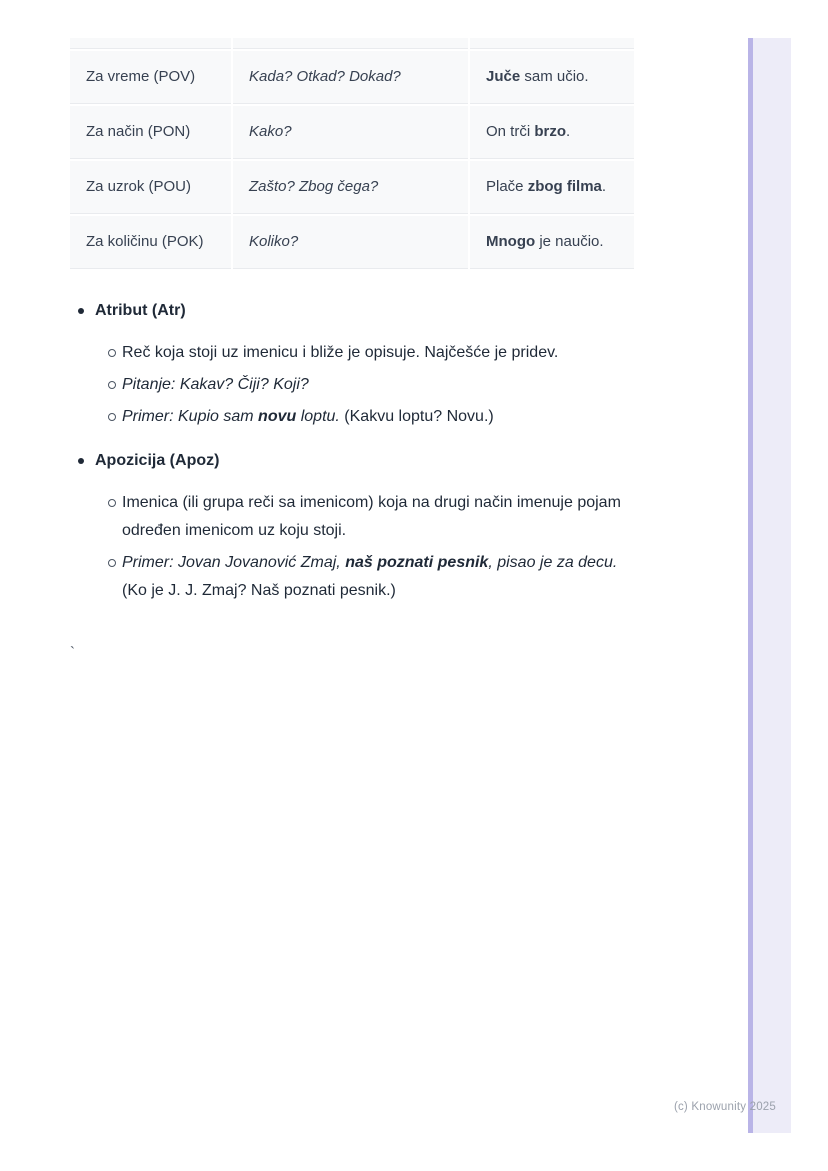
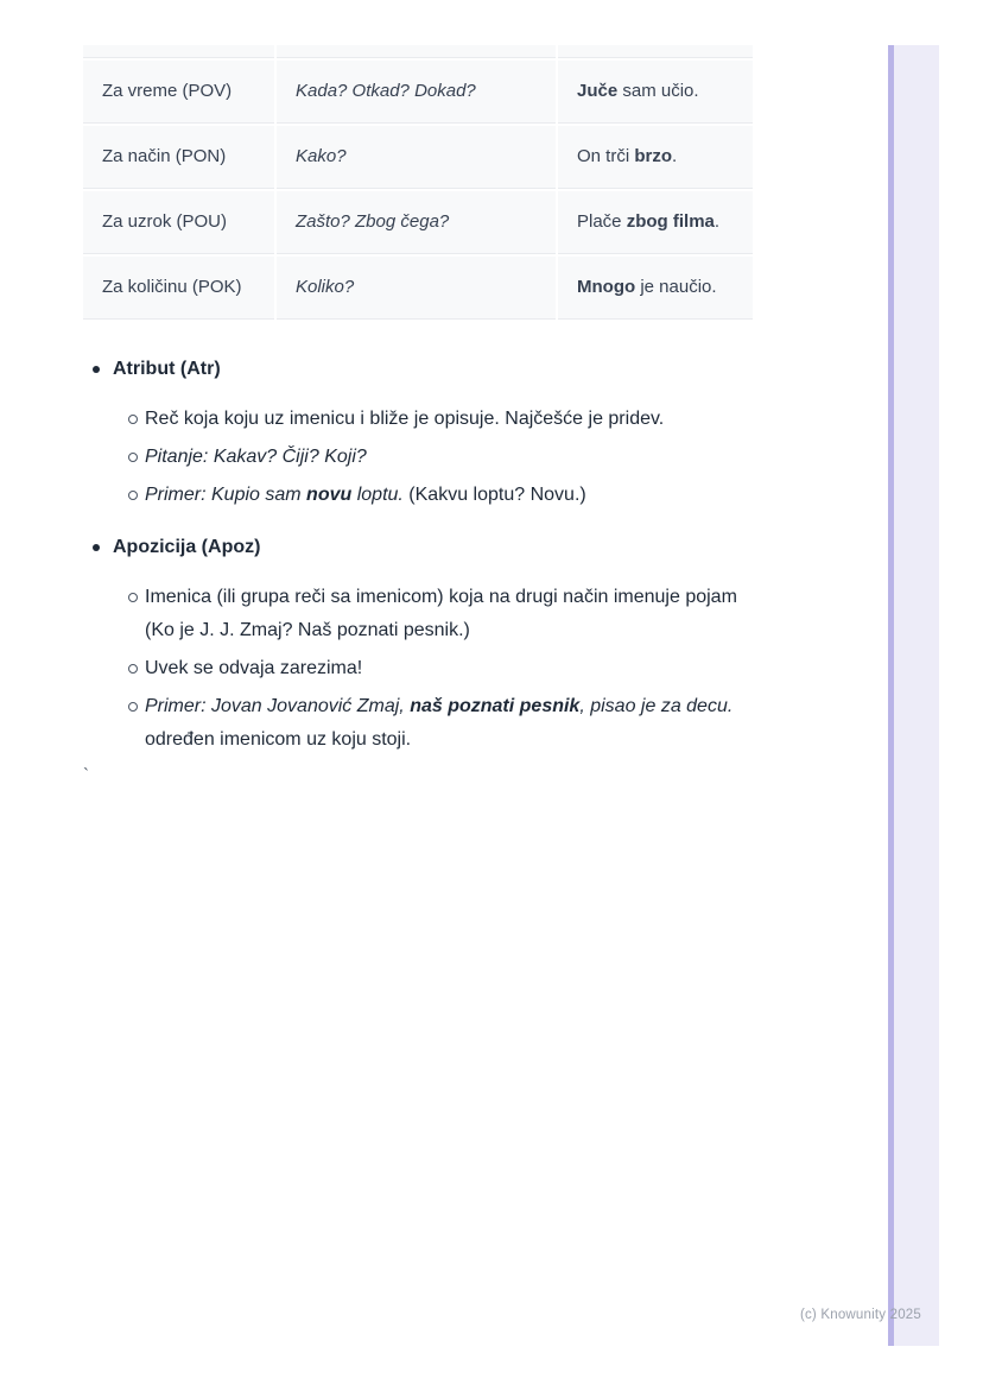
  Za vreme (POV)	Kada? Otkad? Dokad?	Juče sam učio.
  Za način (PON)	Kako?	On trči brzo.
  Za uzrok (POU)	Zašto? Zbog čega?	Plače zbog filma.
  Za količinu (POK)	Koliko?	Mnogo je naučio.
  Atribut (Atr)
- Reč koja stoji uz imenicu i bliže je opisuje. Najčešće je pridev.
+ Reč koja koju uz imenicu i bliže je opisuje. Najčešće je pridev.
  Pitanje: Kakav? Čiji? Koji?
  Primer: Kupio sam novu loptu. (Kakvu loptu? Novu.)
  Apozicija (Apoz)
  Imenica (ili grupa reči sa imenicom) koja na drugi način imenuje pojam
- određen imenicom uz koju stoji.
+ (Ko je J. J. Zmaj? Naš poznati pesnik.)
+ Uvek se odvaja zarezima!
  Primer: Jovan Jovanović Zmaj, naš poznati pesnik, pisao je za decu.
- (Ko je J. J. Zmaj? Naš poznati pesnik.)
+ određen imenicom uz koju stoji.
  `
  (c) Knowunity 2025
